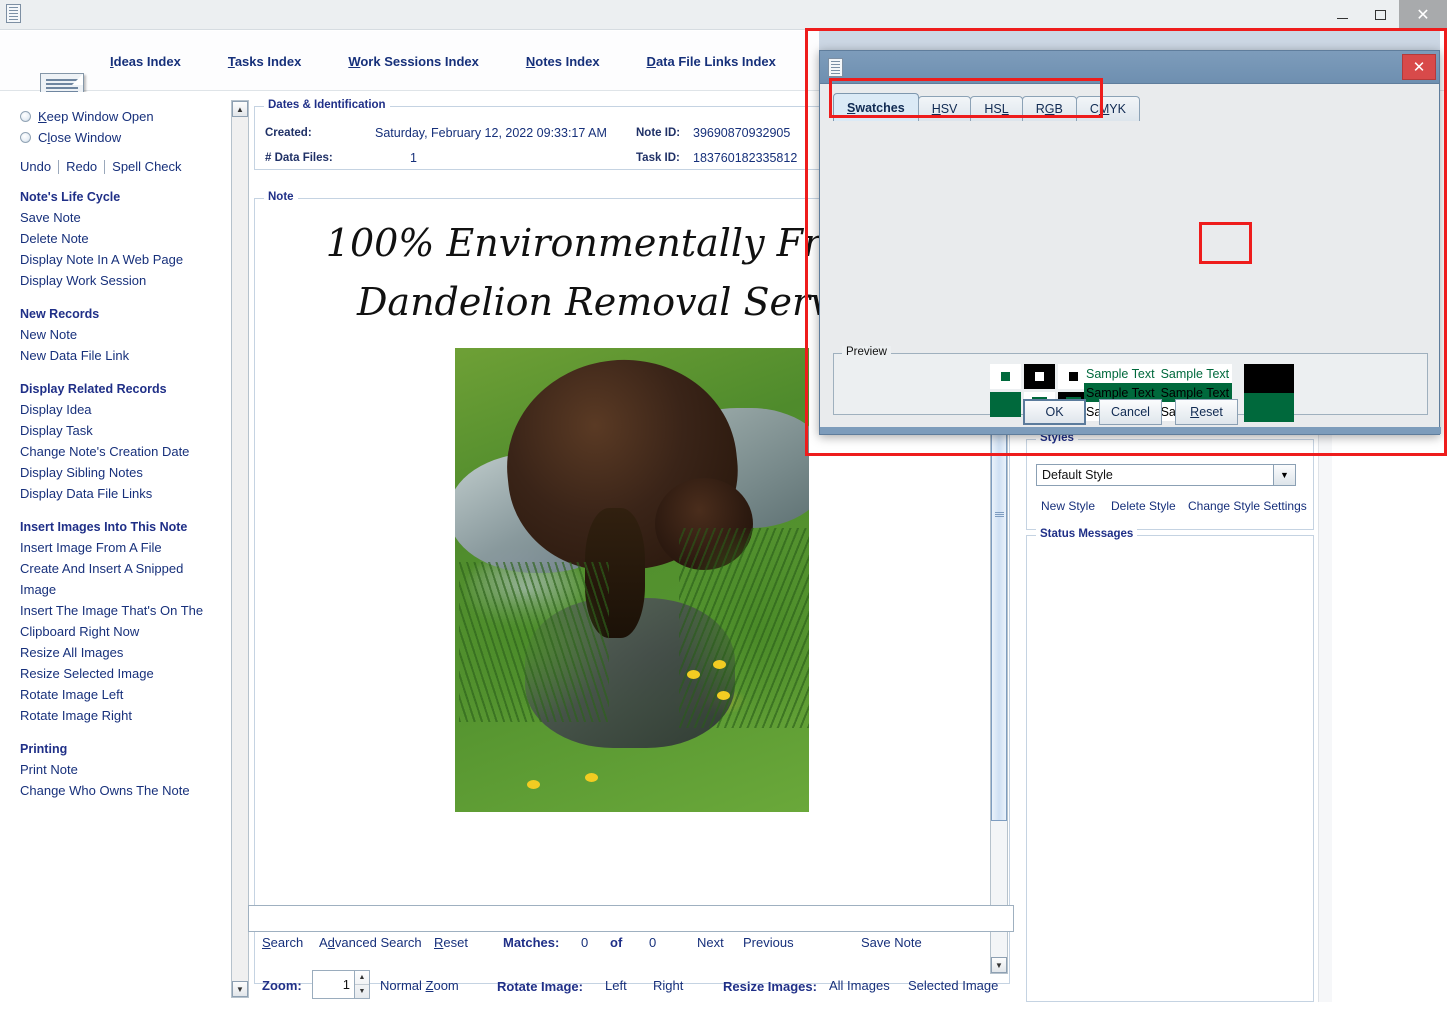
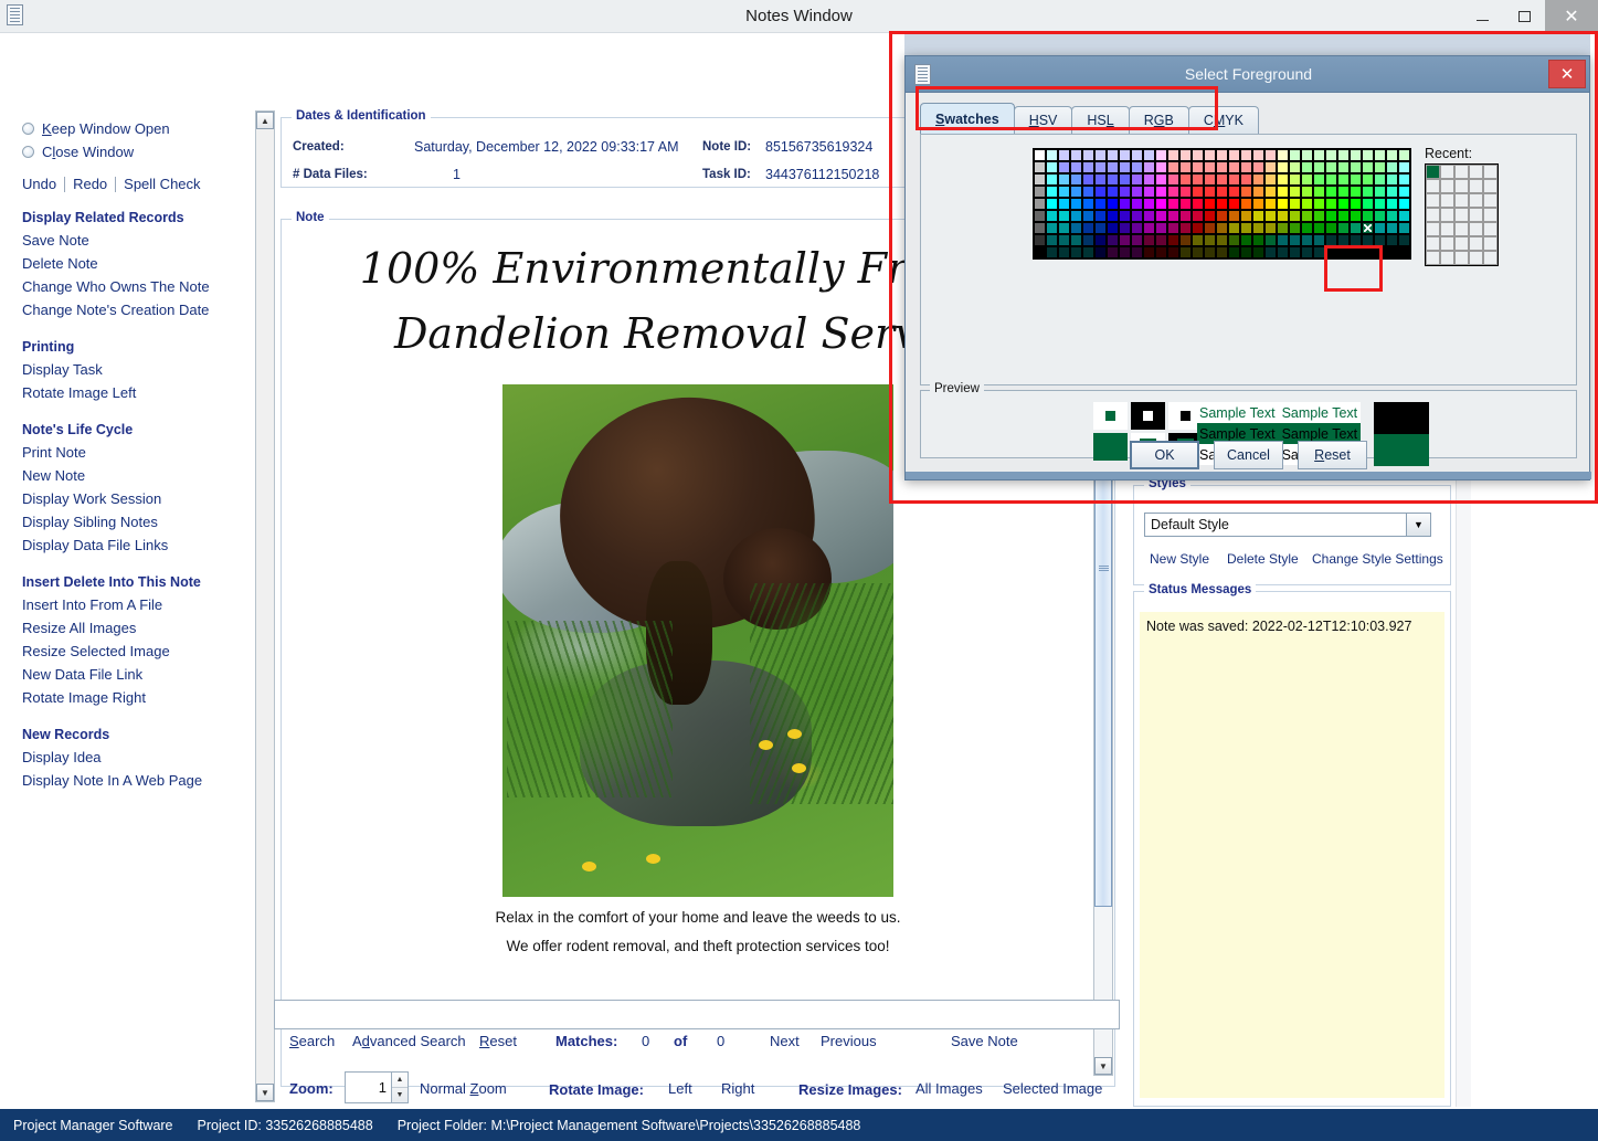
+ Notes Window
  ✕
- Ideas Index
- Tasks Index
- Work Sessions Index
- Notes Index
- Data File Links Index
  Keep Window Open
  Close Window
  Undo
  Redo
  Spell Check
- Note's Life Cycle
+ Display Related Records
  Save Note
  Delete Note
- Display Note In A Web Page
+ Change Who Owns The Note
- Display Work Session
+ Change Note's Creation Date
- New Records
+ Printing
- New Note
+ Display Task
- New Data File Link
+ Rotate Image Left
- Display Related Records
+ Note's Life Cycle
- Display Idea
+ Print Note
- Display Task
+ New Note
- Change Note's Creation Date
+ Display Work Session
  Display Sibling Notes
  Display Data File Links
- Insert Images Into This Note
+ Insert Delete Into This Note
- Insert Image From A File
+ Insert Into From A File
- Create And Insert A Snipped Image
- Insert The Image That's On The Clipboard Right Now
  Resize All Images
  Resize Selected Image
- Rotate Image Left
+ New Data File Link
  Rotate Image Right
- Printing
+ New Records
- Print Note
+ Display Idea
- Change Who Owns The Note
+ Display Note In A Web Page
  ▲
  ▼
  Dates & Identification
  Created:
- Saturday, February 12, 2022 09:33:17 AM
+ Saturday, December 12, 2022 09:33:17 AM
  # Data Files:
  1
  Note ID:
- 39690870932905
+ 85156735619324
  Task ID:
- 183760182335812
+ 344376112150218
  Note
  100% Environmentally Fr
  Dandelion Removal Ser
+ Relax in the comfort of your home and leave the weeds to us.
+ We offer rodent removal, and theft protection services too!
  ▼
  Search
  Advanced Search
  Reset
  Matches:
  0
  of
  0
  Next
  Previous
  Save Note
  Zoom:
  1
  Normal Zoom
  Rotate Image:
  Left
  Right
  Resize Images:
  All Images
  Selected Image
  Styles
  Default Style
  ▼
  New Style
  Delete Style
  Change Style Settings
  Status Messages
+ Note was saved: 2022-02-12T12:10:03.927
+ Project Manager Software
+ Project ID: 33526268885488
+ Project Folder: M:\Project Management Software\Projects\33526268885488
+ Select Foreground
  ✕
  S
  watches
  H
  SV
  HS
  L
  R
  G
  B
  C
  M
  YK
+ Recent:
  Preview
  Sample Text
  Sample Text
  Sample Text
  Sample Text
  OK
  Cancel
  R
  eset
